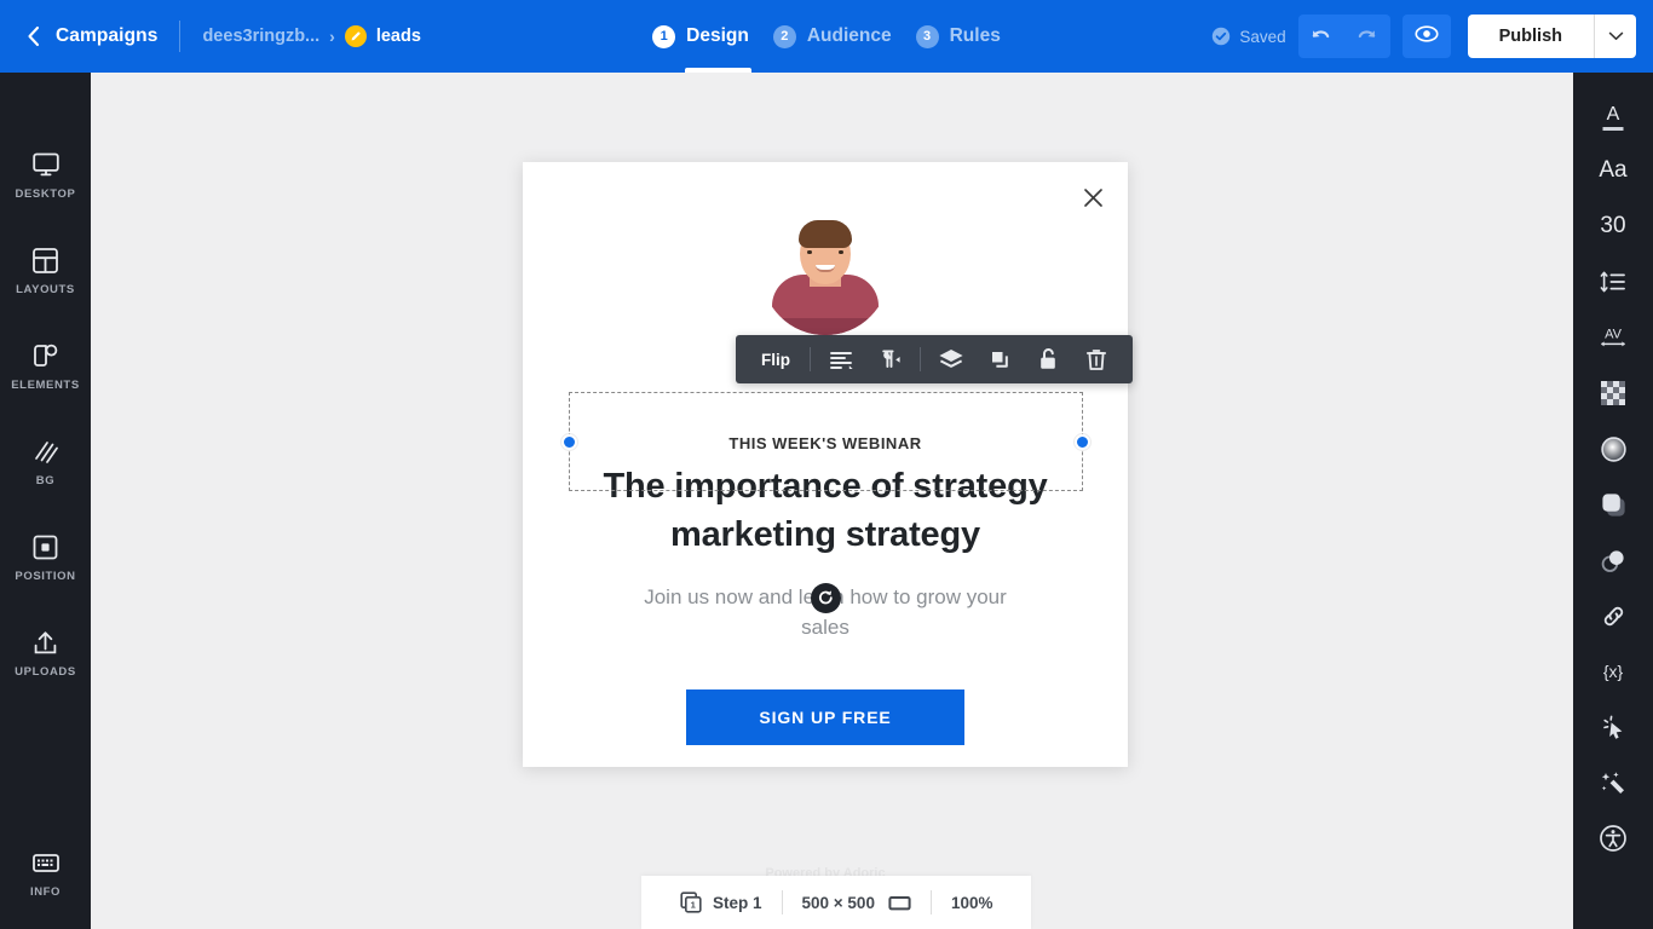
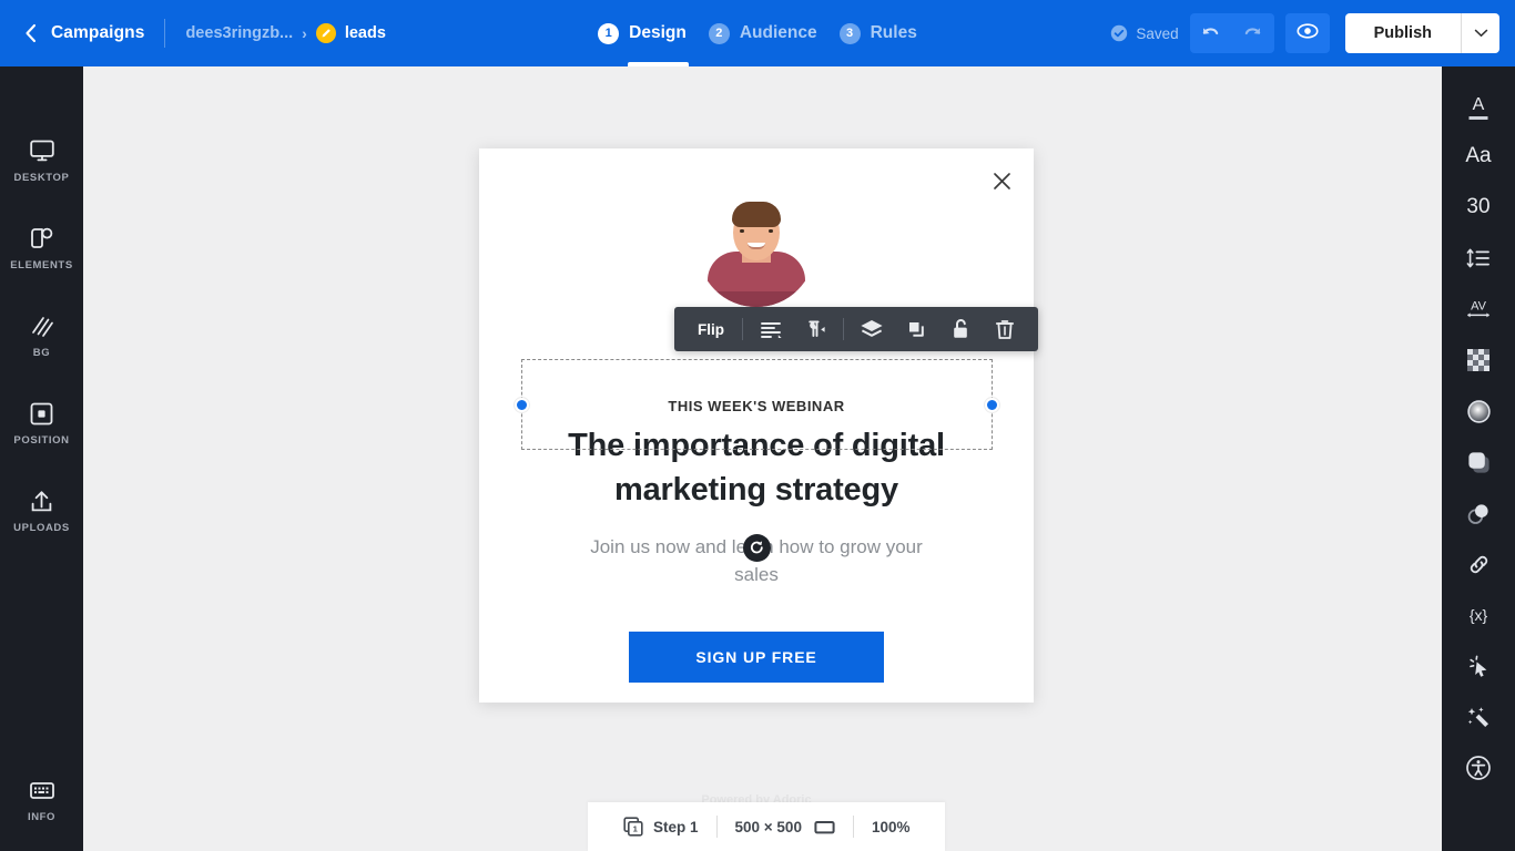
  Campaigns
  dees3ringzb...
  ›
  leads
  1
  Design
  2
  Audience
  3
  Rules
  Saved
  Publish
  DESKTOP
- LAYOUTS
  ELEMENTS
  BG
  POSITION
  UPLOADS
  INFO
  THIS WEEK'S WEBINAR
- The importance of strategy marketing strategy
+ The importance of digital marketing strategy
  Join us now and le how to grow your sales
  SIGN UP FREE
  Powered by Adoric
  Flip
  1
  Step 1
  500 × 500
  100%
  A
  Aa
  30
  AV
  {x}
